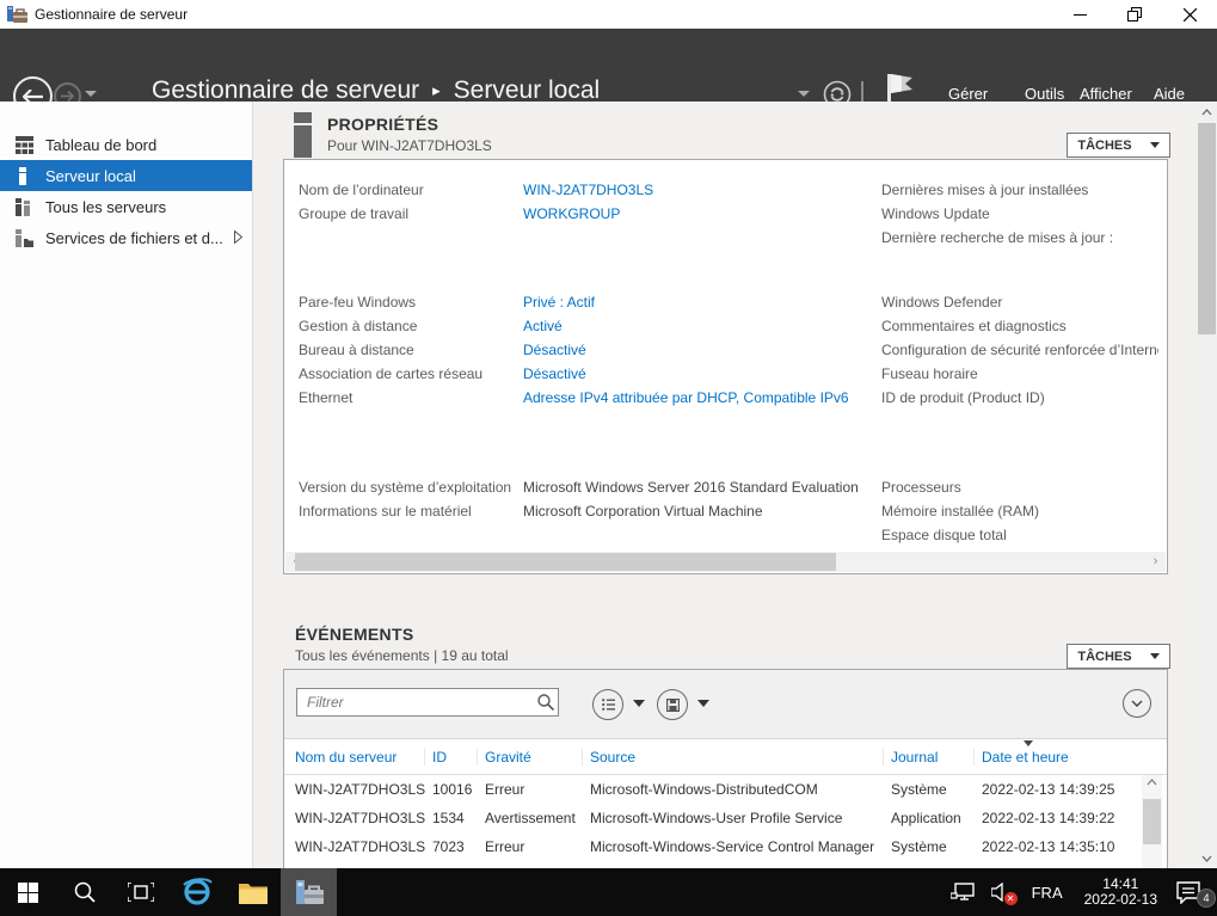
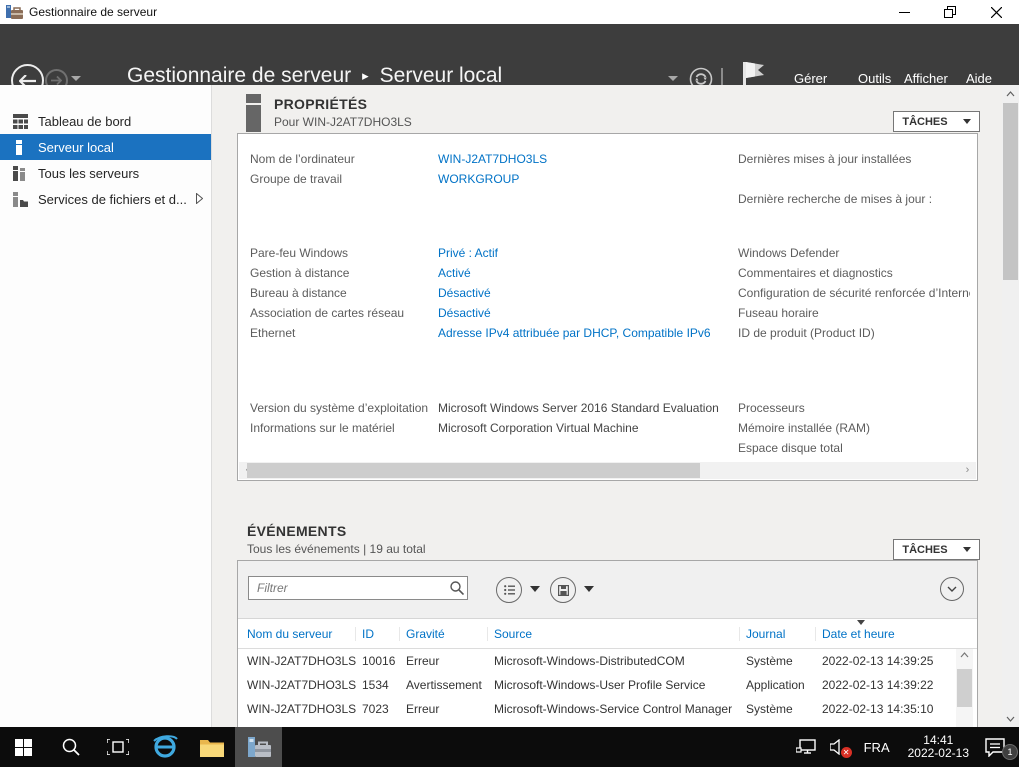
  Gestionnaire de serveur
  Gestionnaire de serveur
  ▸
  Serveur local
  Gérer
  Outils
  Afficher
  Aide
  Tableau de bord
  Serveur local
  Tous les serveurs
  Services de fichiers et d...
  PROPRIÉTÉS
  Pour WIN-J2AT7DHO3LS
  TÂCHES
  Nom de l’ordinateur WIN-J2AT7DHO3LS
  Groupe de travail WORKGROUP
  Pare-feu Windows Privé : Actif
  Gestion à distance Activé
  Bureau à distance Désactivé
  Association de cartes réseau Désactivé
  Ethernet Adresse IPv4 attribuée par DHCP, Compatible IPv6
  Version du système d’exploitation Microsoft Windows Server 2016 Standard Evaluation
  Informations sur le matériel Microsoft Corporation Virtual Machine
  Dernières mises à jour installées
- Windows Update
  Dernière recherche de mises à jour :
  Windows Defender
  Commentaires et diagnostics
  Configuration de sécurité renforcée d’Intern
  Fuseau horaire
  ID de produit (Product ID)
  Processeurs
  Mémoire installée (RAM)
  Espace disque total
  ›
  ÉVÉNEMENTS
  Tous les événements | 19 au total
  TÂCHES
  Filtrer
  Nom du serveur
  ID
  Gravité
  Source
  Journal
  Date et heure
  WIN-J2AT7DHO3LS
  10016
  Erreur
  Microsoft-Windows-DistributedCOM
  Système
  2022-02-13 14:39:25
  WIN-J2AT7DHO3LS
  1534
  Avertissement
  Microsoft-Windows-User Profile Service
  Application
  2022-02-13 14:39:22
  WIN-J2AT7DHO3LS
  7023
  Erreur
  Microsoft-Windows-Service Control Manager
  Système
  2022-02-13 14:35:10
  ✕
  FRA
  14:41
  2022-02-13
- 4
+ 1
